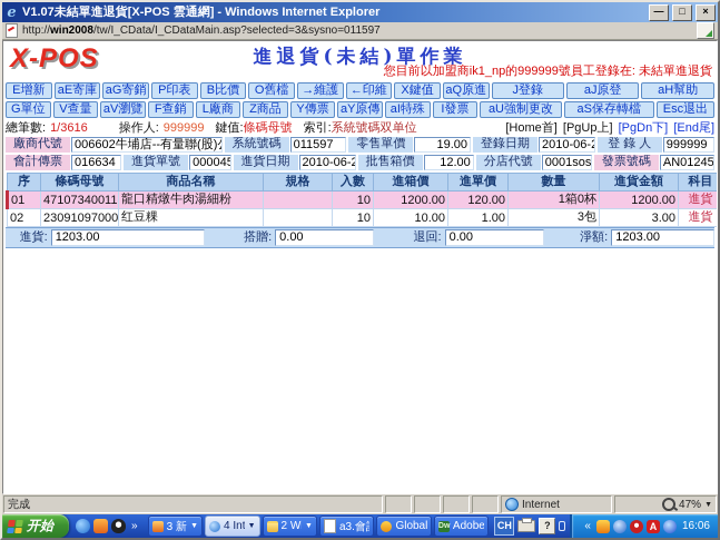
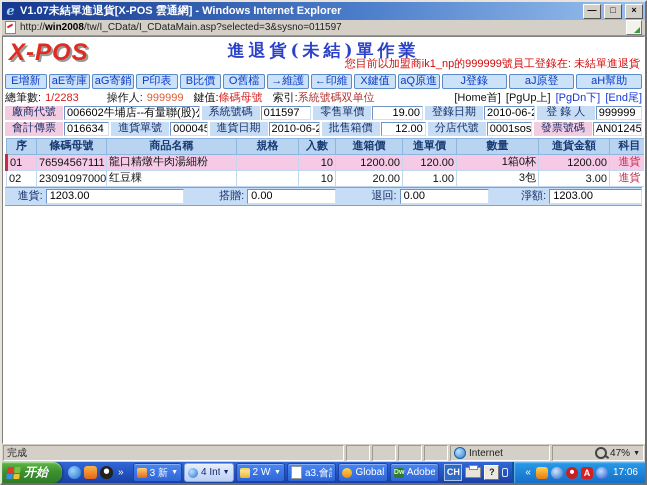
  e
  V1.07未結單進退貨[X-POS 雲通網] - Windows Internet Explorer
  —
  □
  ×
  http://win2008/tw/I_CData/I_CDataMain.asp?selected=3&sysno=011597
  X-POS
  進退貨(未結)單作業
  您目前以加盟商ik1_np的999999號員工登錄在: 未結單進退貨
  E增新
  aE寄庫
  aG寄銷
  P印表
  B比價
  O舊檔
  →維護
  ←印維
  X鍵值
  aQ原進
  J登錄
  aJ原登
  aH幫助
- G單位
- V查量
- aV瀏覽
- F查銷
- L廠商
- Z商品
- Y傳票
- aY原傳
- aI特殊
- I發票
- aU強制更改
- aS保存轉檔
- Esc退出
  總筆數:
- 1/3616
+ 1/2283
  操作人:
  999999
  鍵值:
  條碼母號
  索引:
  系統號碼双单位
  [Home首] [PgUp上] [PgDn下] [End尾]
  廠商代號
  006602牛埔店--有量聯(股)
  系統號碼
  011597
  零售單價
  19.00
  登錄日期
  2010-06-2
  登 錄 人
  999999
  會計傳票
  016634
  進貨單號
  000045
  進貨日期
  2010-06-2
  批售箱價
  12.00
  分店代號
  0001sos
  發票號碼
  AN01245
  序	條碼母號	商品名稱	規格	入數	進箱價	進單價	數量	進貨金額	科目
- 01	47107340011	龍口精燉牛肉湯細粉		10	1200.00	120.00	1箱0杯	1200.00	進貨
+ 01	76594567111	龍口精燉牛肉湯細粉		10	1200.00	120.00	1箱0杯	1200.00	進貨
- 02	23091097000	红豆粿		10	10.00	1.00	3包	3.00	進貨
+ 02	23091097000	红豆粿		10	20.00	1.00	3包	3.00	進貨
  進貨:
  1203.00
  搭贈:
  0.00
  退回:
  0.00
  淨額:
  1203.00
  完成
  Internet
  47%
  开始
  »
  CH
  ?
  «
  A
- 16:06
+ 17:06
